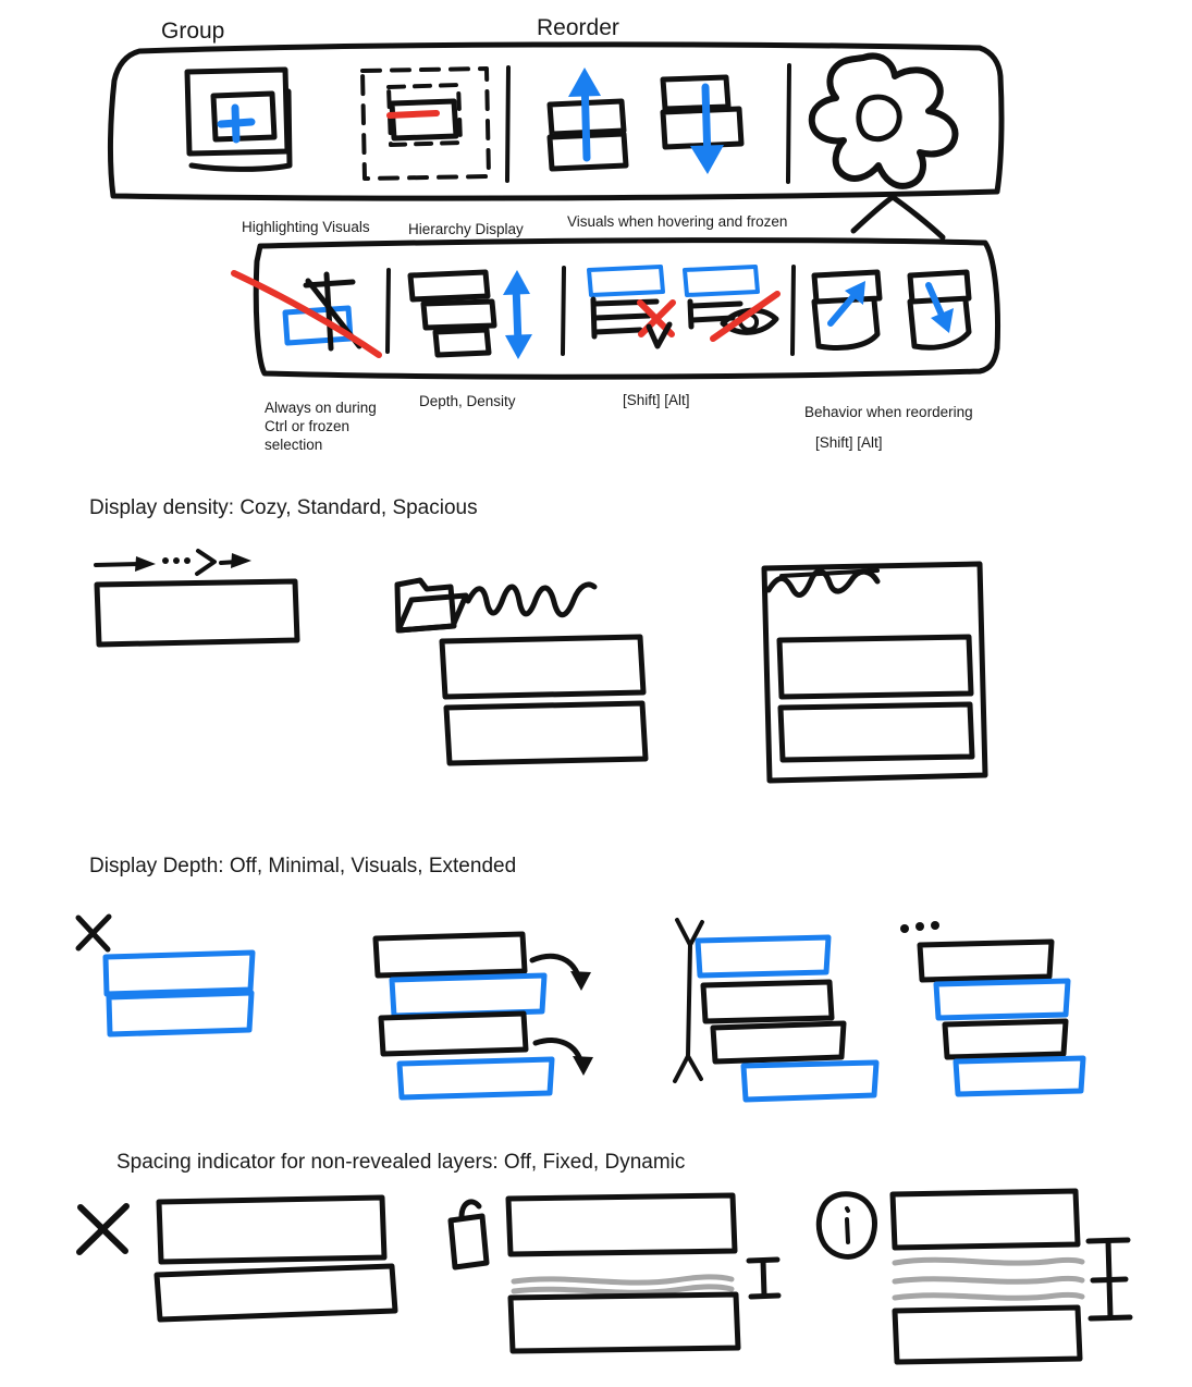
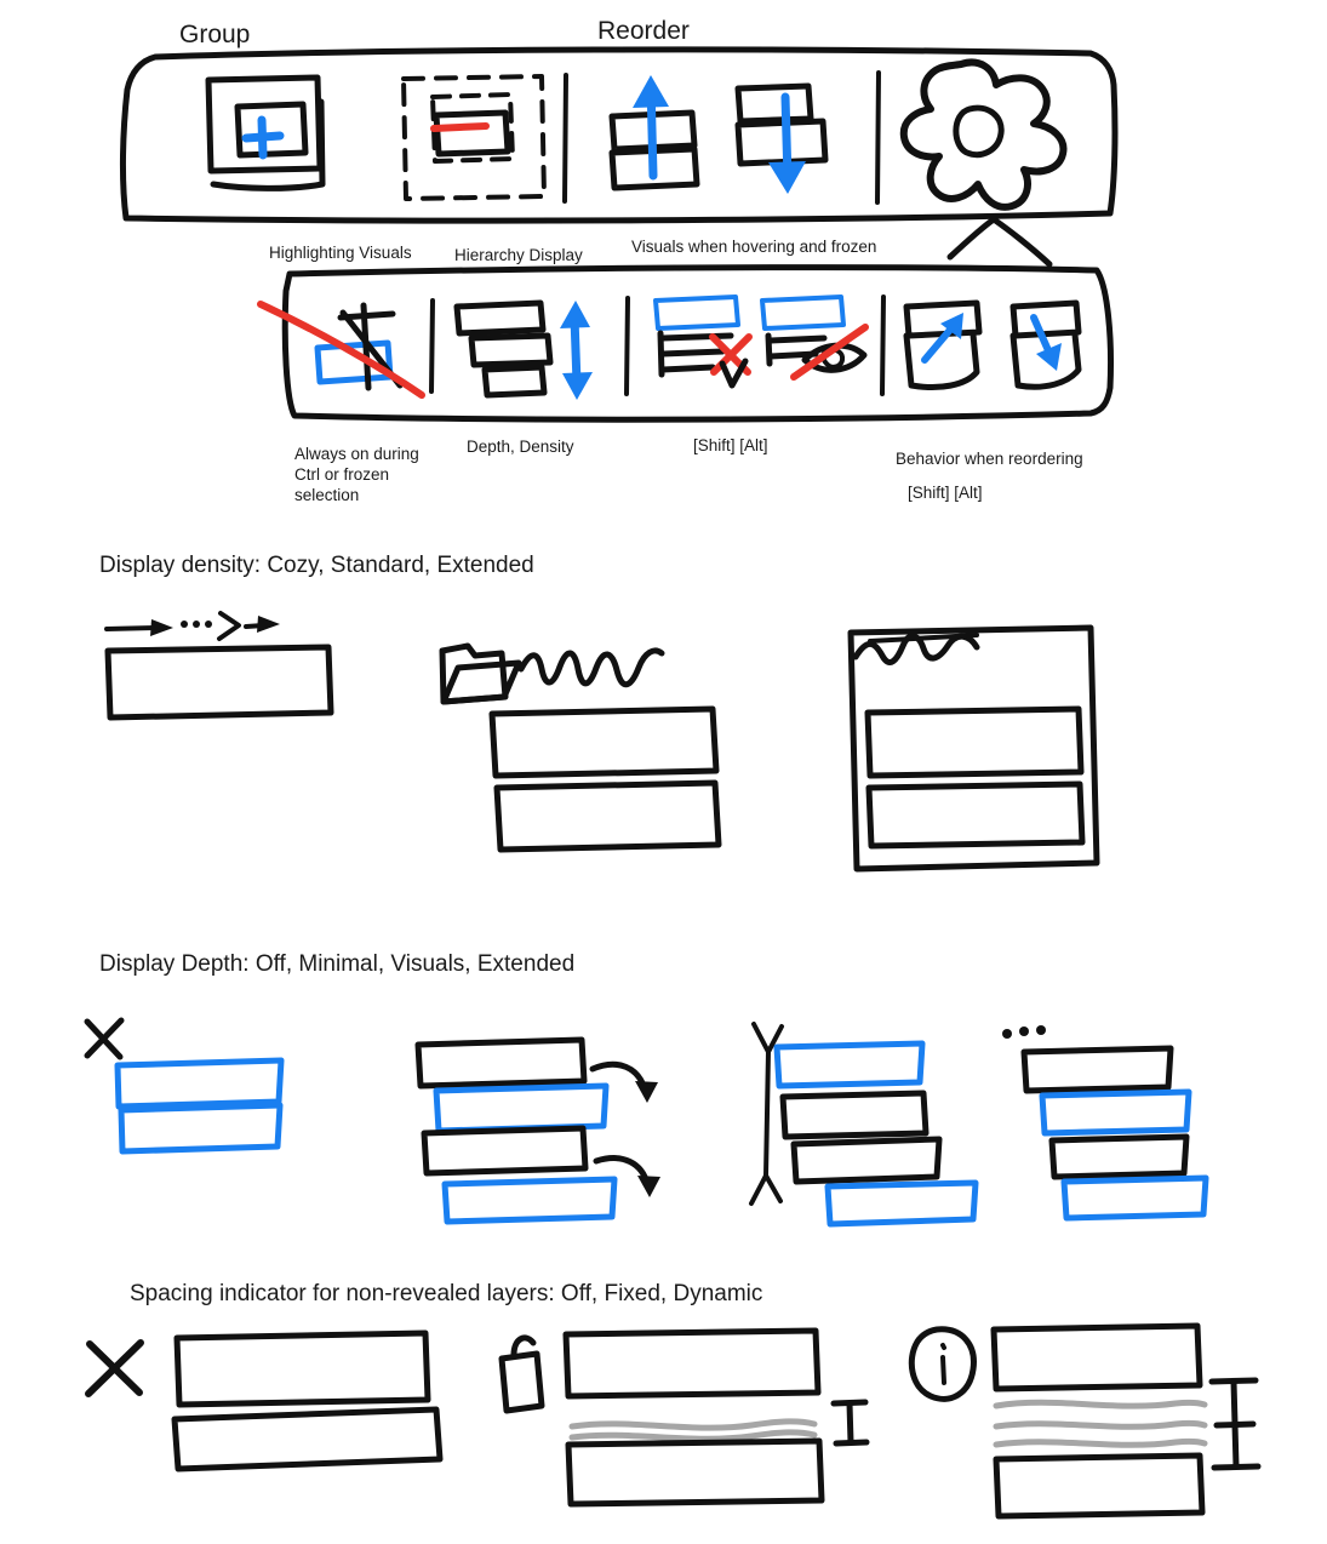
  Group
  Reorder
  Highlighting Visuals
  Hierarchy Display
  Visuals when hovering and frozen
  Always on during
  Ctrl or frozen
  selection
  Depth, Density
  [Shift] [Alt]
  Behavior when reordering
  [Shift] [Alt]
- Display density: Cozy, Standard, Spacious
+ Display density: Cozy, Standard, Extended
  Display Depth: Off, Minimal, Visuals, Extended
  Spacing indicator for non-revealed layers: Off, Fixed, Dynamic
